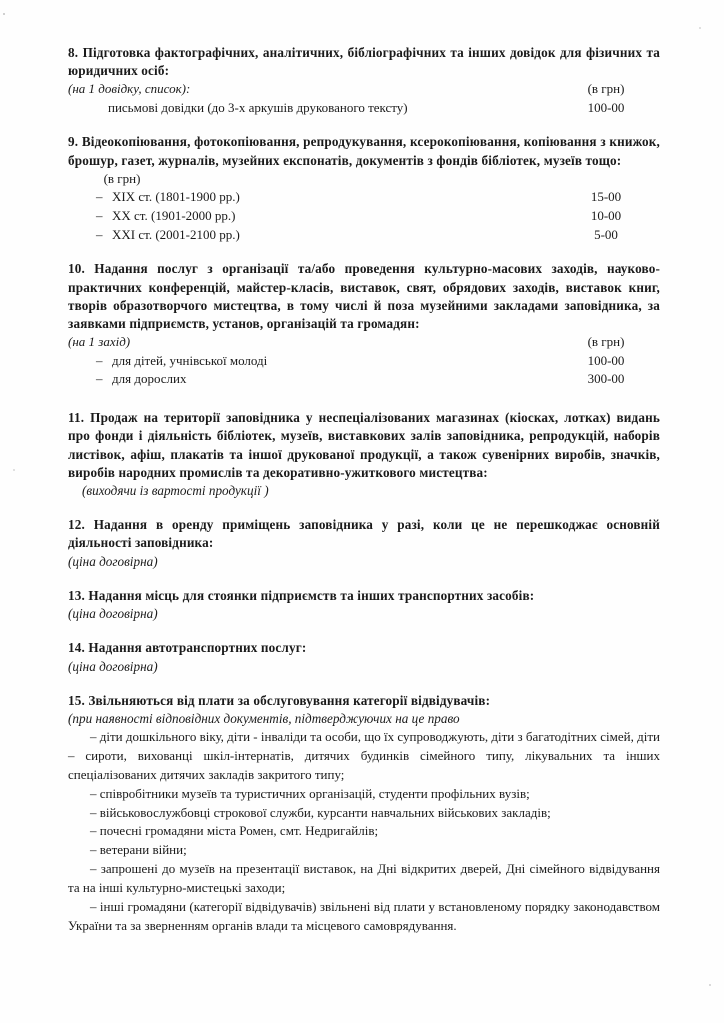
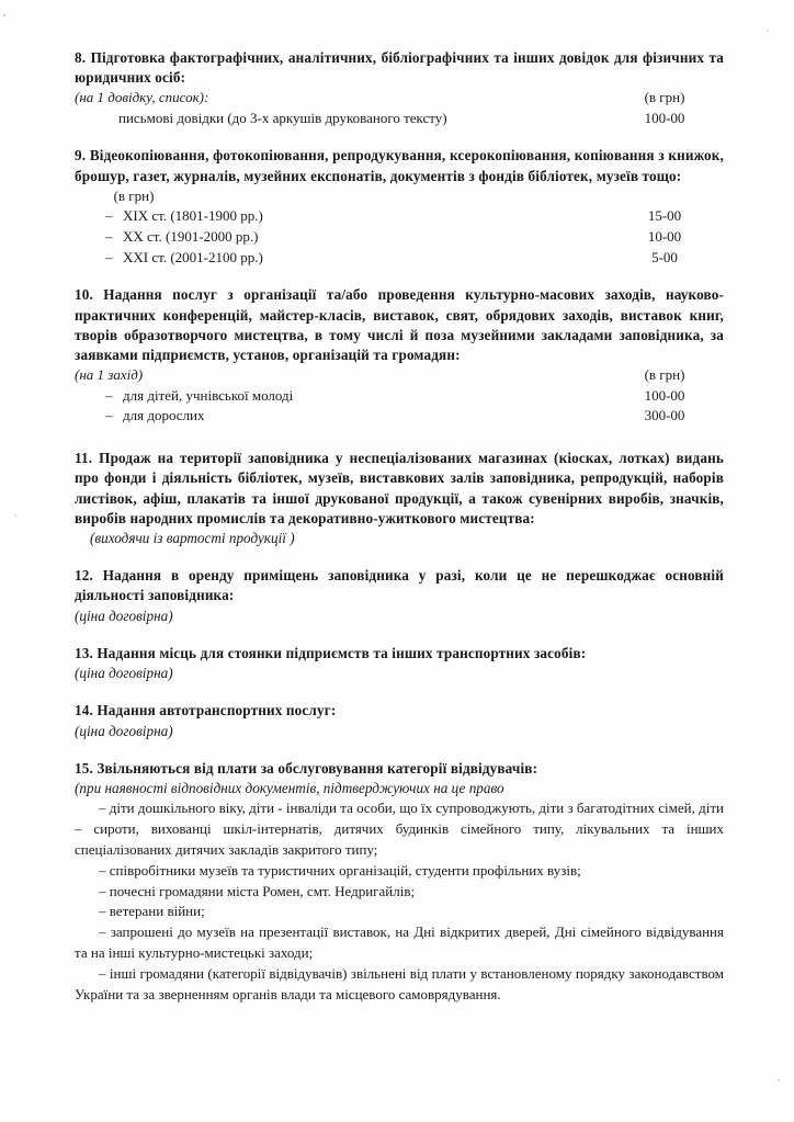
  8. Підготовка фактографічних, аналітичних, бібліографічних та інших довідок для фізичних та юридичних осіб:
  (на 1 довідку, список):
  (в грн)
  письмові довідки (до 3-х аркушів друкованого тексту)
  100-00
  9. Відеокопіювання, фотокопіювання, репродукування, ксерокопіювання, копіювання з книжок, брошур, газет, журналів, музейних експонатів, документів з фондів бібліотек, музеїв тощо:
  (в грн)
  –
  XIX ст. (1801-1900 рр.)
  15-00
  –
  XX ст. (1901-2000 рр.)
  10-00
  –
  XXI ст. (2001-2100 рр.)
  5-00
  10. Надання послуг з організації та/або проведення культурно-масових заходів, науково-практичних конференцій, майстер-класів, виставок, свят, обрядових заходів, виставок книг, творів образотворчого мистецтва, в тому числі й поза музейними закладами заповідника, за заявками підприємств, установ, організацій та громадян:
  (на 1 захід)
  (в грн)
  –
  для дітей, учнівської молоді
  100-00
  –
  для дорослих
  300-00
  11. Продаж на території заповідника у неспеціалізованих магазинах (кіосках, лотках) видань про фонди і діяльність бібліотек, музеїв, виставкових залів заповідника, репродукцій, наборів листівок, афіш, плакатів та іншої друкованої продукції, а також сувенірних виробів, значків, виробів народних промислів та декоративно-ужиткового мистецтва:
  (виходячи із вартості продукції )
  12. Надання в оренду приміщень заповідника у разі, коли це не перешкоджає основній діяльності заповідника:
  (ціна договірна)
  13. Надання місць для стоянки підприємств та інших транспортних засобів:
  (ціна договірна)
  14. Надання автотранспортних послуг:
  (ціна договірна)
  15. Звільняються від плати за обслуговування категорії відвідувачів:
  (при наявності відповідних документів, підтверджуючих на це право
  – діти дошкільного віку, діти - інваліди та особи, що їх супроводжують, діти з багатодітних сімей, діти – сироти, вихованці шкіл-інтернатів, дитячих будинків сімейного типу, лікувальних та інших спеціалізованих дитячих закладів закритого типу;
  – співробітники музеїв та туристичних організацій, студенти профільних вузів;
- – військовослужбовці строкової служби, курсанти навчальних військових закладів;
  – почесні громадяни міста Ромен, смт. Недригайлів;
  – ветерани війни;
  – запрошені до музеїв на презентації виставок, на Дні відкритих дверей, Дні сімейного відвідування та на інші культурно-мистецькі заходи;
  – інші громадяни (категорії відвідувачів) звільнені від плати у встановленому порядку законодавством України та за зверненням органів влади та місцевого самоврядування.
